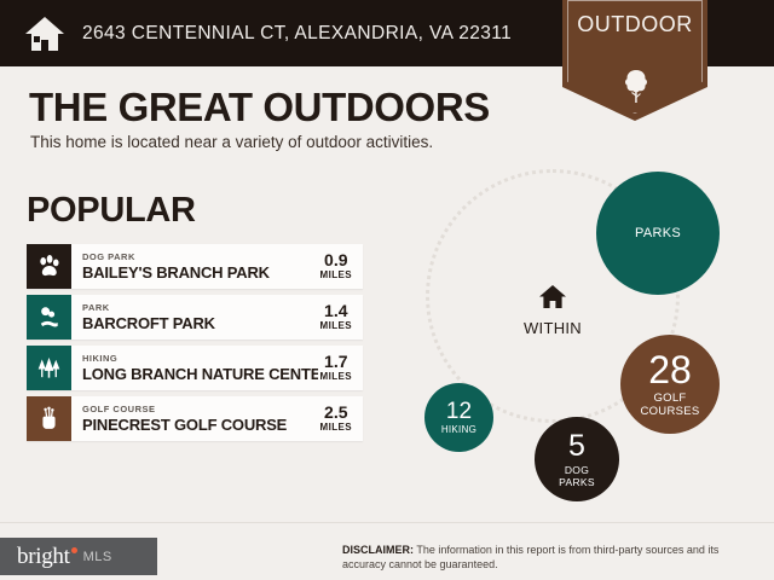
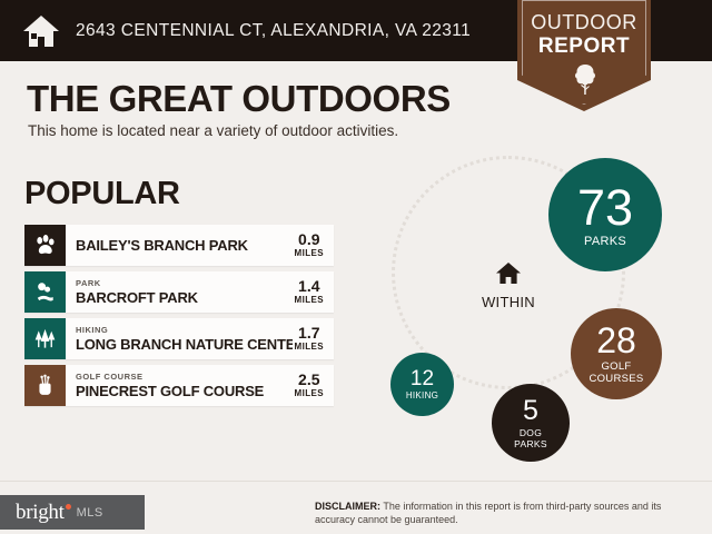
  2643 CENTENNIAL CT, ALEXANDRIA, VA 22311
  OUTDOOR
+ REPORT
  THE GREAT OUTDOORS
  This home is located near a variety of outdoor activities.
  POPULAR
- DOG PARK
  BAILEY'S BRANCH PARK
  0.9
  MILES
  PARK
  BARCROFT PARK
  1.4
  MILES
  HIKING
  LONG BRANCH NATURE CENTE
  1.7
  MILES
  GOLF COURSE
  PINECREST GOLF COURSE
  2.5
  MILES
  WITHIN
+ 73
  PARKS
  28
  GOLF
  COURSES
  5
  DOG
  PARKS
  12
  HIKING
  bright
  MLS
  DISCLAIMER: The information in this report is from third-party sources and its accuracy cannot be guaranteed.
